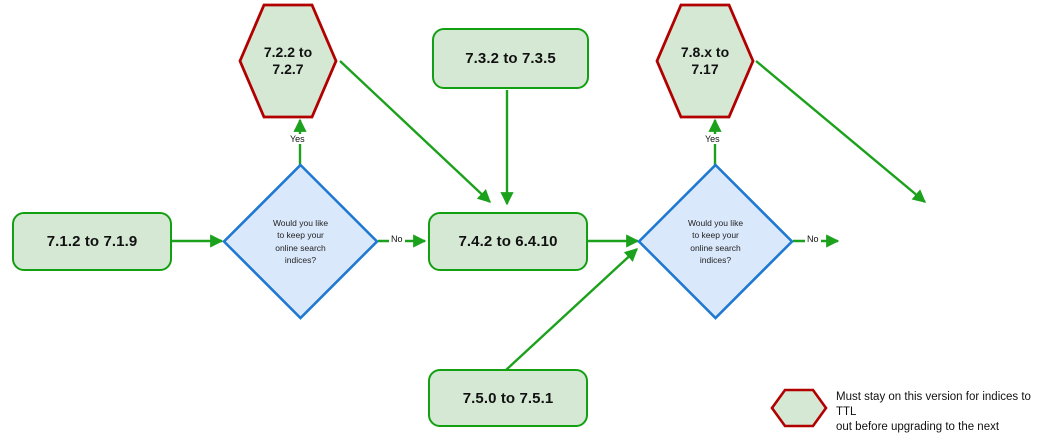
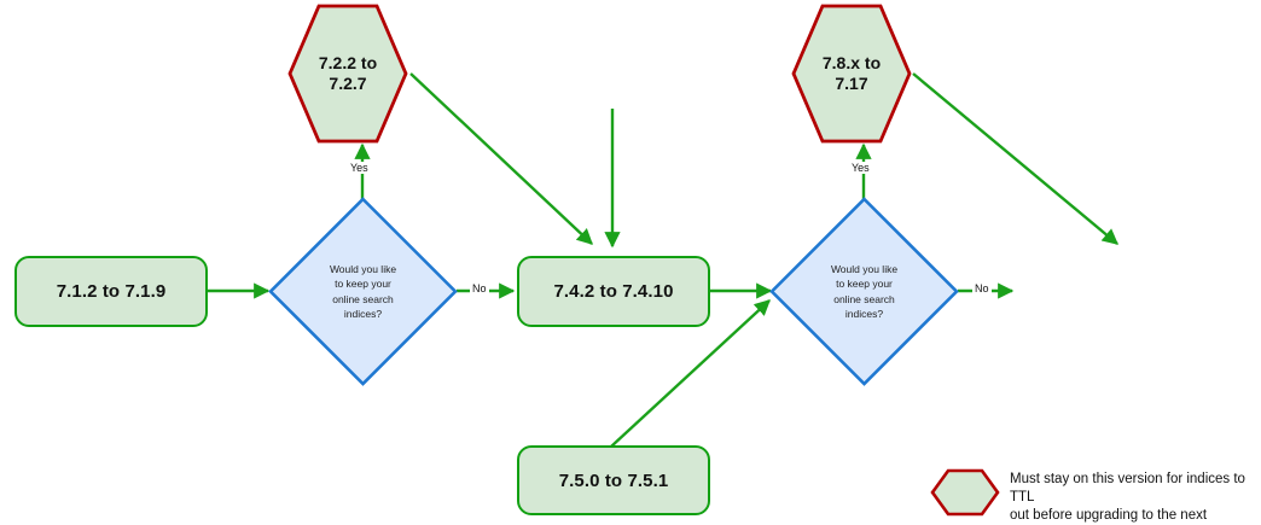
  7.1.2 to 7.1.9
  Would you like
  to keep your
  online search
  indices?
  7.2.2 to
  7.2.7
- 7.3.2 to 7.3.5
- 7.4.2 to 6.4.10
+ 7.4.2 to 7.4.10
  7.5.0 to 7.5.1
  Would you like
  to keep your
  online search
  indices?
  7.8.x to
  7.17
  Yes
  No
  Yes
  No
  Must stay on this version for indices to TTL
  out before upgrading to the next
